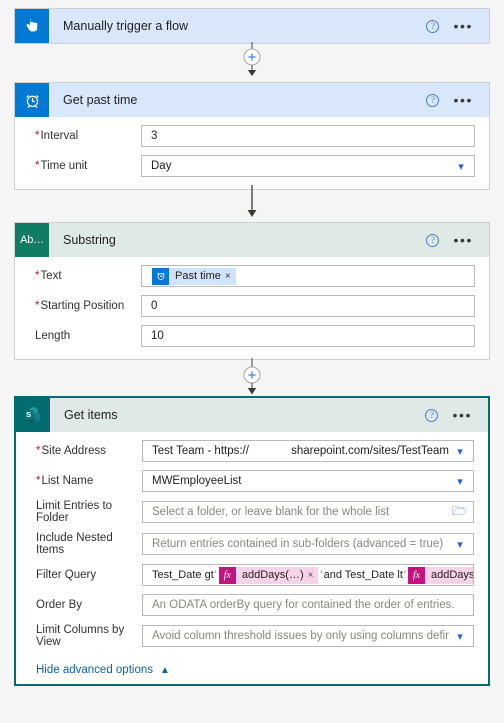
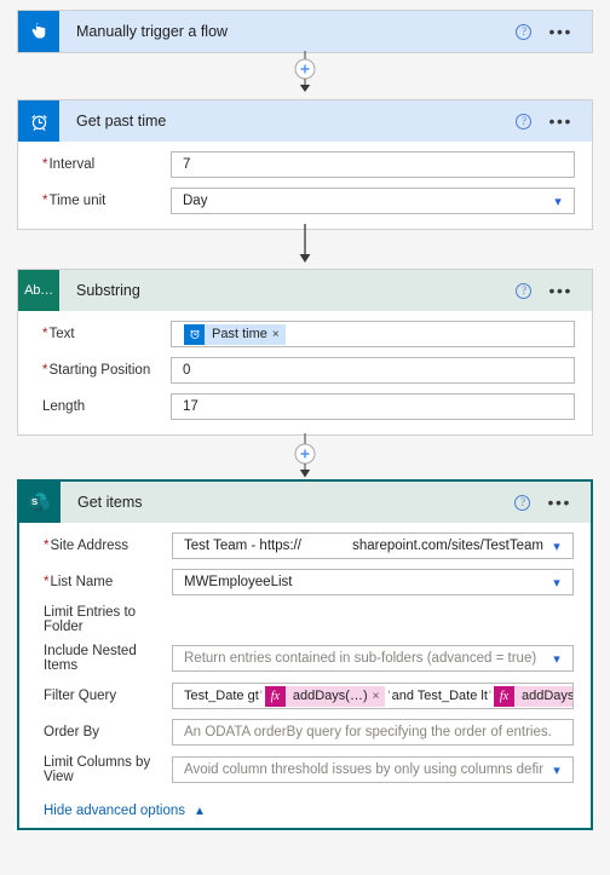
  Manually trigger a flow
  ?
  •••
  Get past time
  ?
  •••
  *Interval
- 3
+ 7
  *Time unit
  Day
  ▾
  Ab…
  Substring
  ?
  •••
  *Text
  Past time
  ×
  *Starting Position
  0
  Length
- 10
+ 17
  S
  Get items
  ?
  •••
  *Site Address
  Test Team - https://
  sharepoint.com/sites/TestTeam
  ▾
  *List Name
  MWEmployeeList
  ▾
  Limit Entries to Folder
- Select a folder, or leave blank for the whole list
- 🗁
  Include Nested Items
  Return entries contained in sub-folders (advanced = true)
  ▾
  Filter Query
  Test_Date gt
  '
  fx
  addDays(…)
  ×
  '
  and Test_Date lt
  '
  fx
  addDays
  Order By
- An ODATA orderBy query for contained the order of entries.
+ An ODATA orderBy query for specifying the order of entries.
  Limit Columns by View
  Avoid column threshold issues by only using columns defin
  ▾
  Hide advanced options
  ▲
